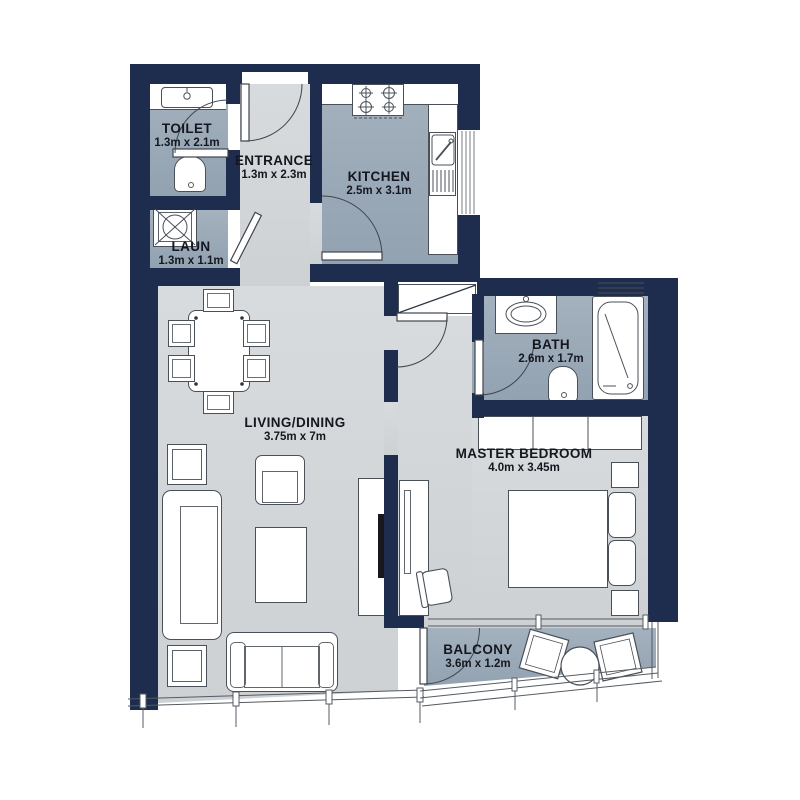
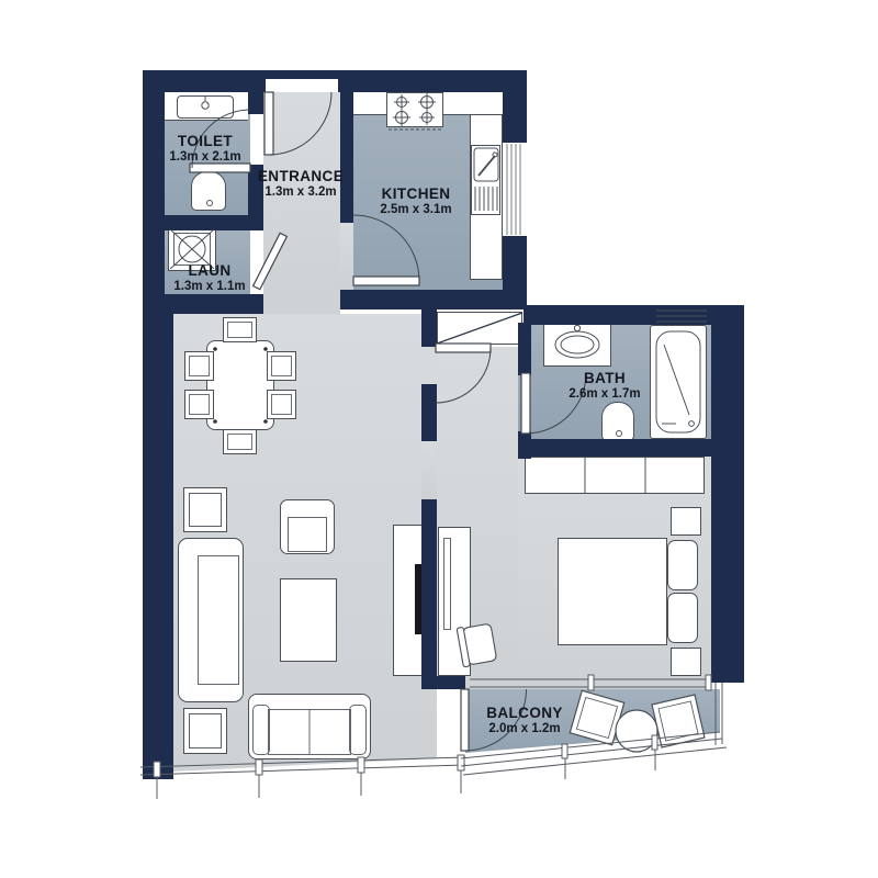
  TOILET
  1.3m x 2.1m
  ENTRANCE
- 1.3m x 2.3m
+ 1.3m x 3.2m
  KITCHEN
  2.5m x 3.1m
  LAUN
  1.3m x 1.1m
- LIVING/DINING
- 3.75m x 7m
  BATH
  2.6m x 1.7m
- MASTER BEDROOM
- 4.0m x 3.45m
  BALCONY
- 3.6m x 1.2m
+ 2.0m x 1.2m
